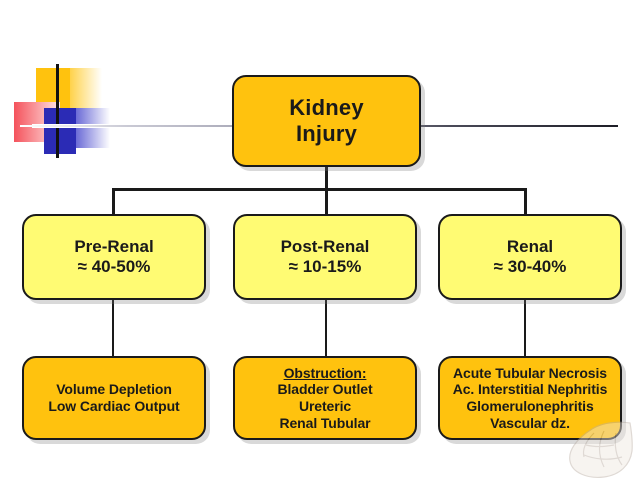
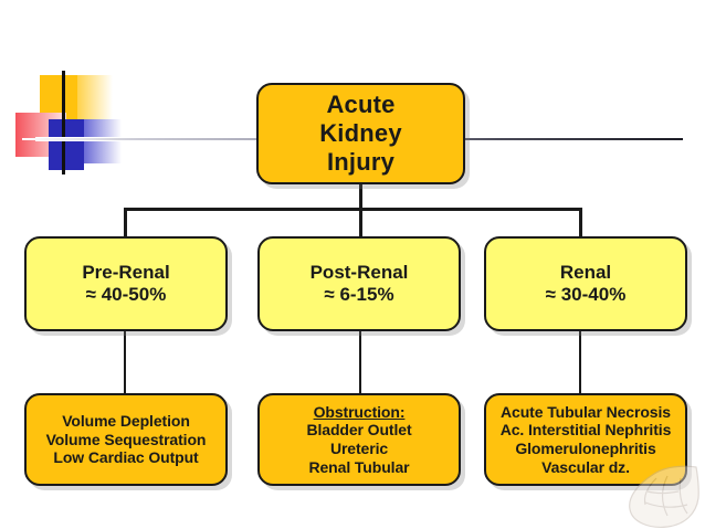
+ Acute
  Kidney
  Injury
  Pre-Renal
  ≈ 40-50%
  Post-Renal
- ≈ 10-15%
+ ≈ 6-15%
  Renal
  ≈ 30-40%
  Volume Depletion
+ Volume Sequestration
  Low Cardiac Output
  Obstruction:
  Bladder Outlet
  Ureteric
  Renal Tubular
  Acute Tubular Necrosis
  Ac. Interstitial Nephritis
  Glomerulonephritis
  Vascular dz.
